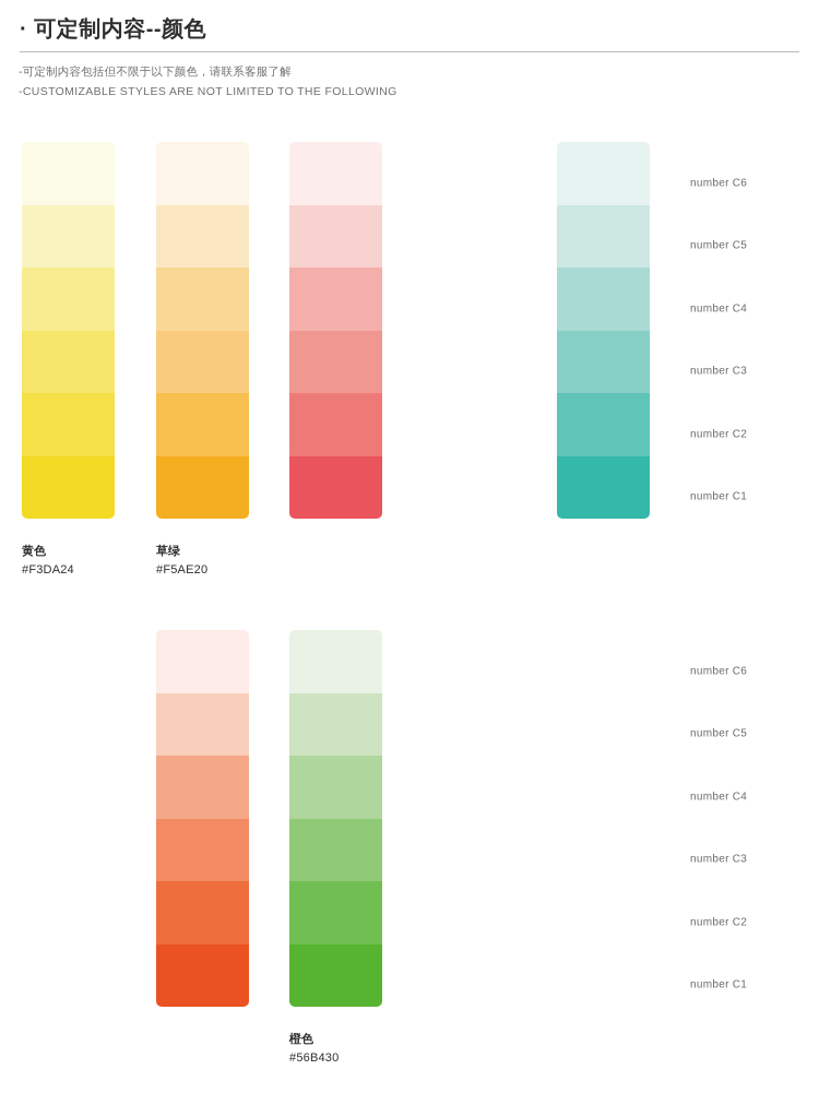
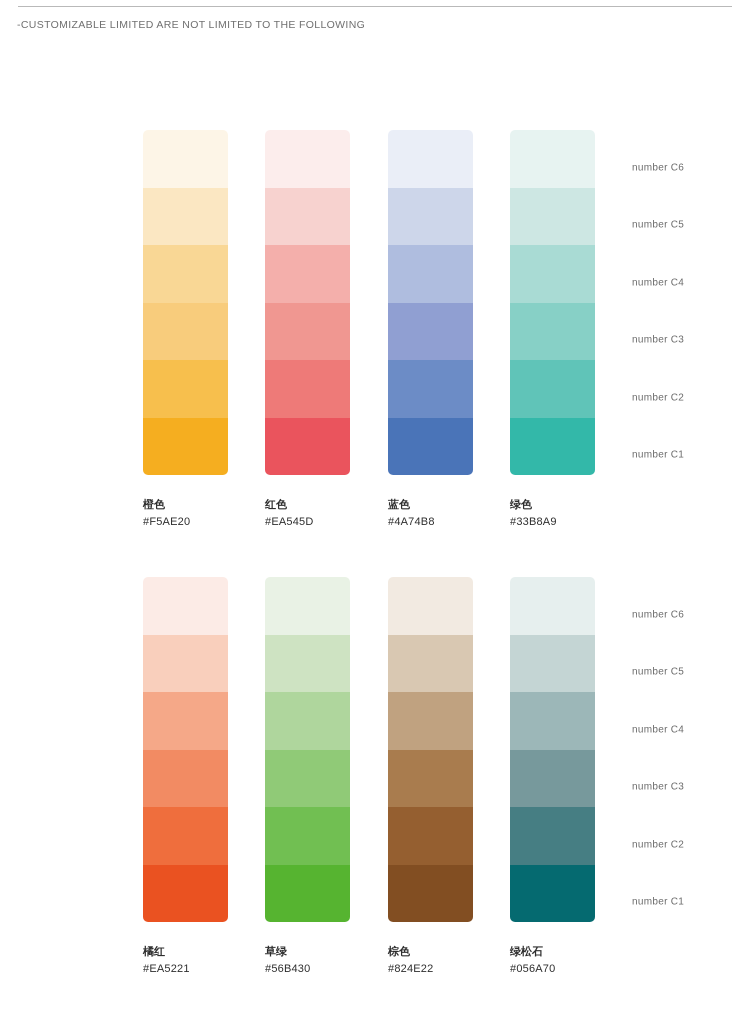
- · 可定制内容--颜色
- -可定制内容包括但不限于以下颜色，请联系客服了解
- -CUSTOMIZABLE STYLES ARE NOT LIMITED TO THE FOLLOWING
+ -CUSTOMIZABLE LIMITED ARE NOT LIMITED TO THE FOLLOWING
- 黄色
- #F3DA24
- 草绿
+ 橙色
  #F5AE20
+ 红色
+ #EA545D
+ 蓝色
+ #4A74B8
+ 绿色
+ #33B8A9
  number C6
  number C5
  number C4
  number C3
  number C2
  number C1
+ 橘红
+ #EA5221
- 橙色
+ 草绿
  #56B430
+ 棕色
+ #824E22
+ 绿松石
+ #056A70
  number C6
  number C5
  number C4
  number C3
  number C2
  number C1
